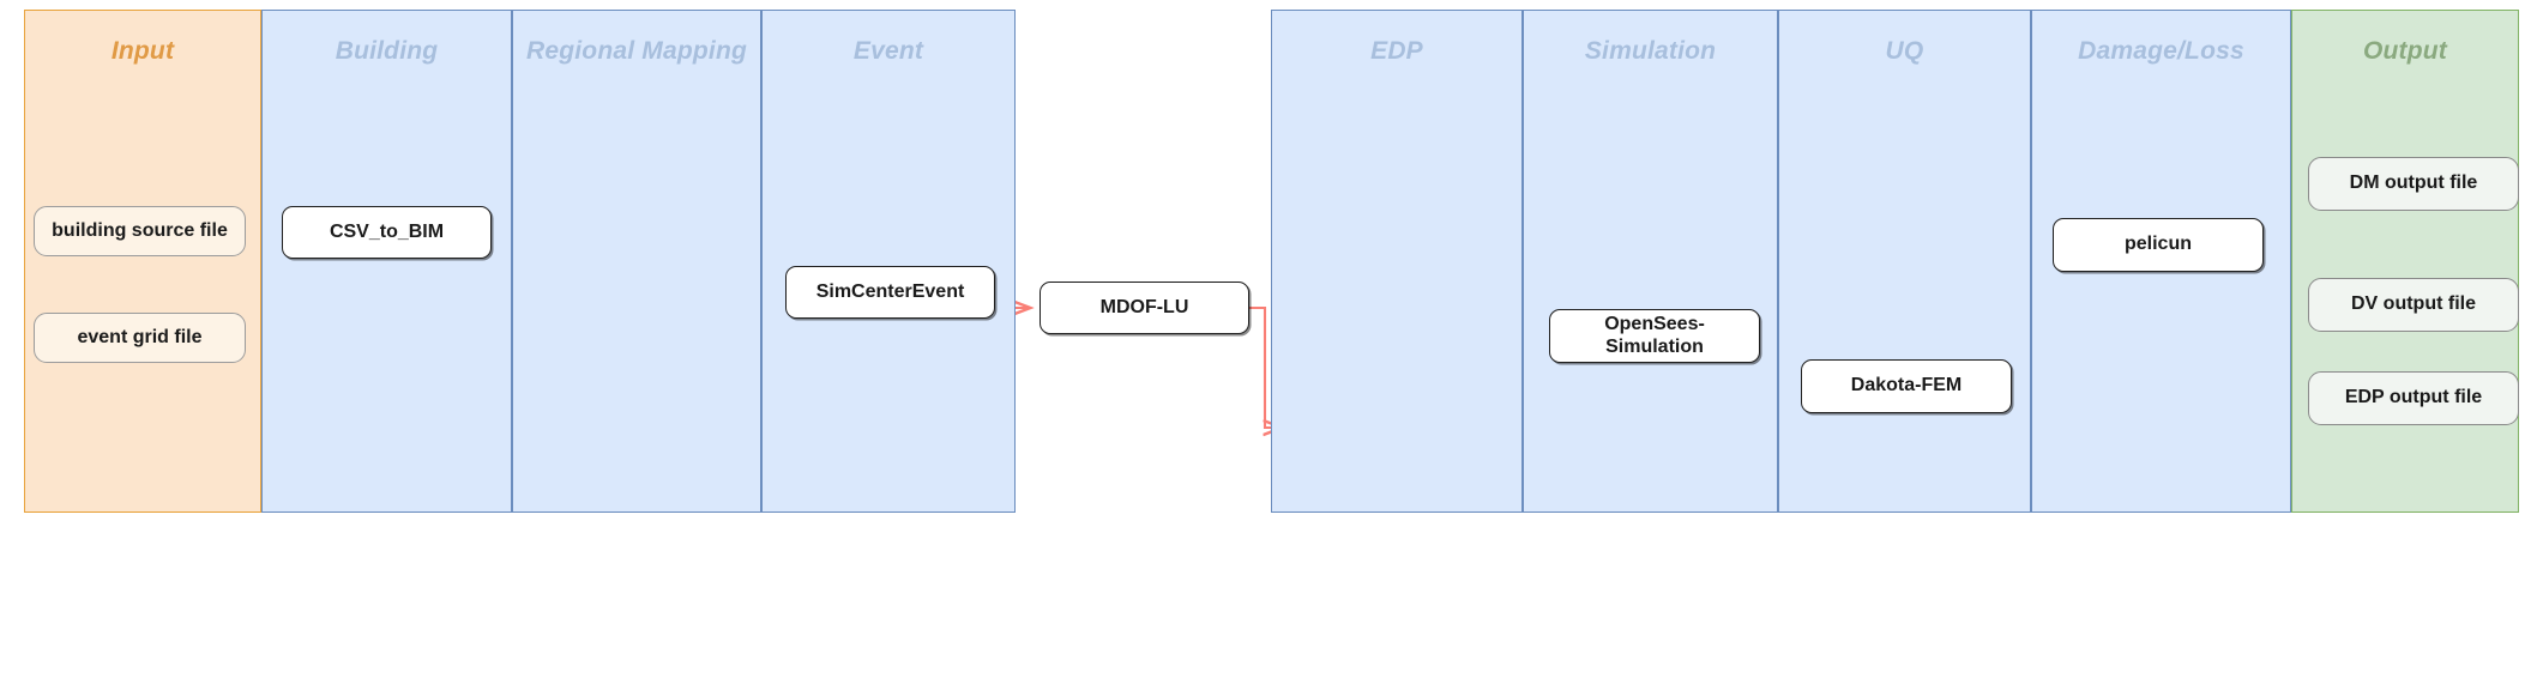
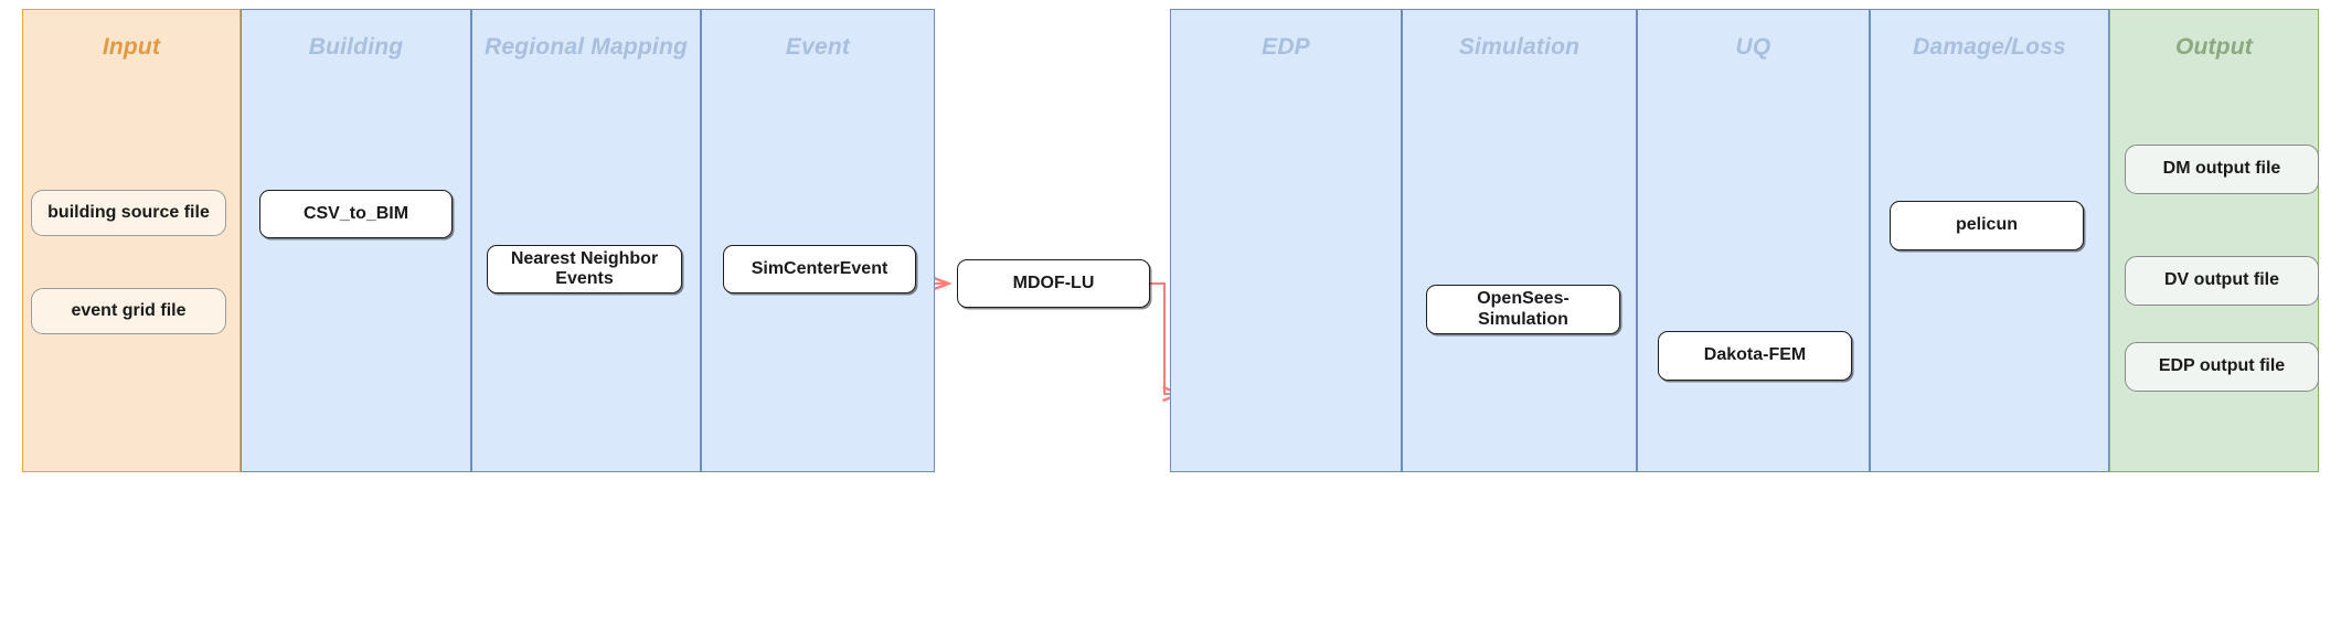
  Input
  Building
  Regional Mapping
  Event
  EDP
  Simulation
  UQ
  Damage/Loss
  Output
  building source file
  event grid file
  CSV_to_BIM
+ Nearest Neighbor Events
  SimCenterEvent
  MDOF-LU
  OpenSees-Simulation
  Dakota-FEM
  pelicun
  DM output file
  DV output file
  EDP output file
